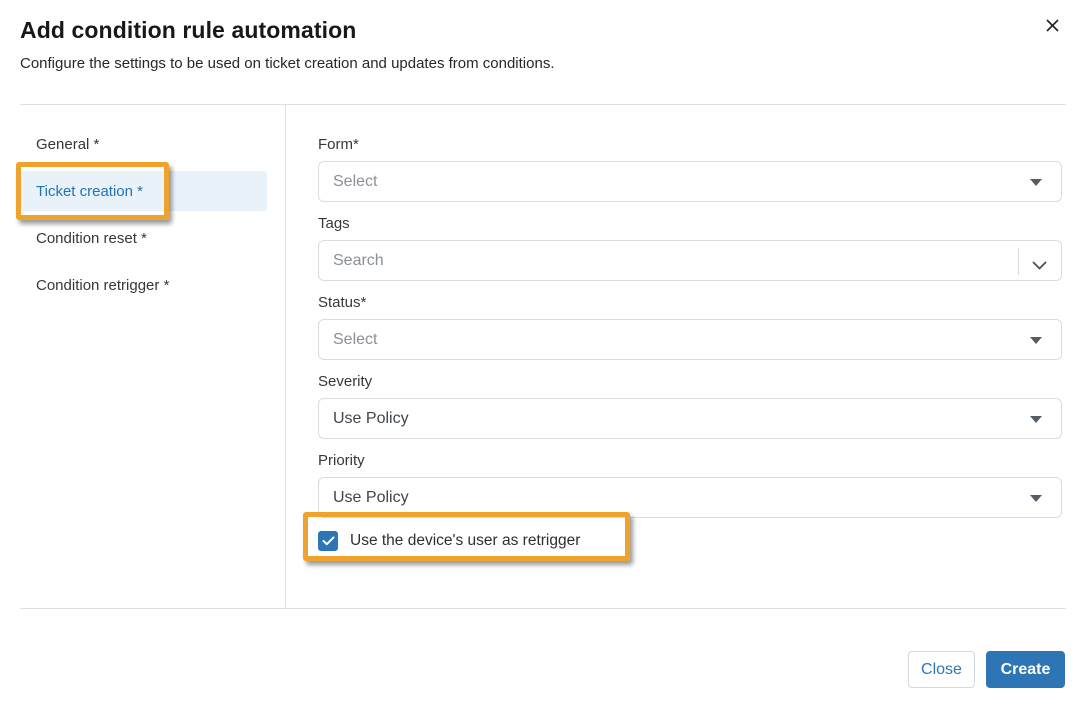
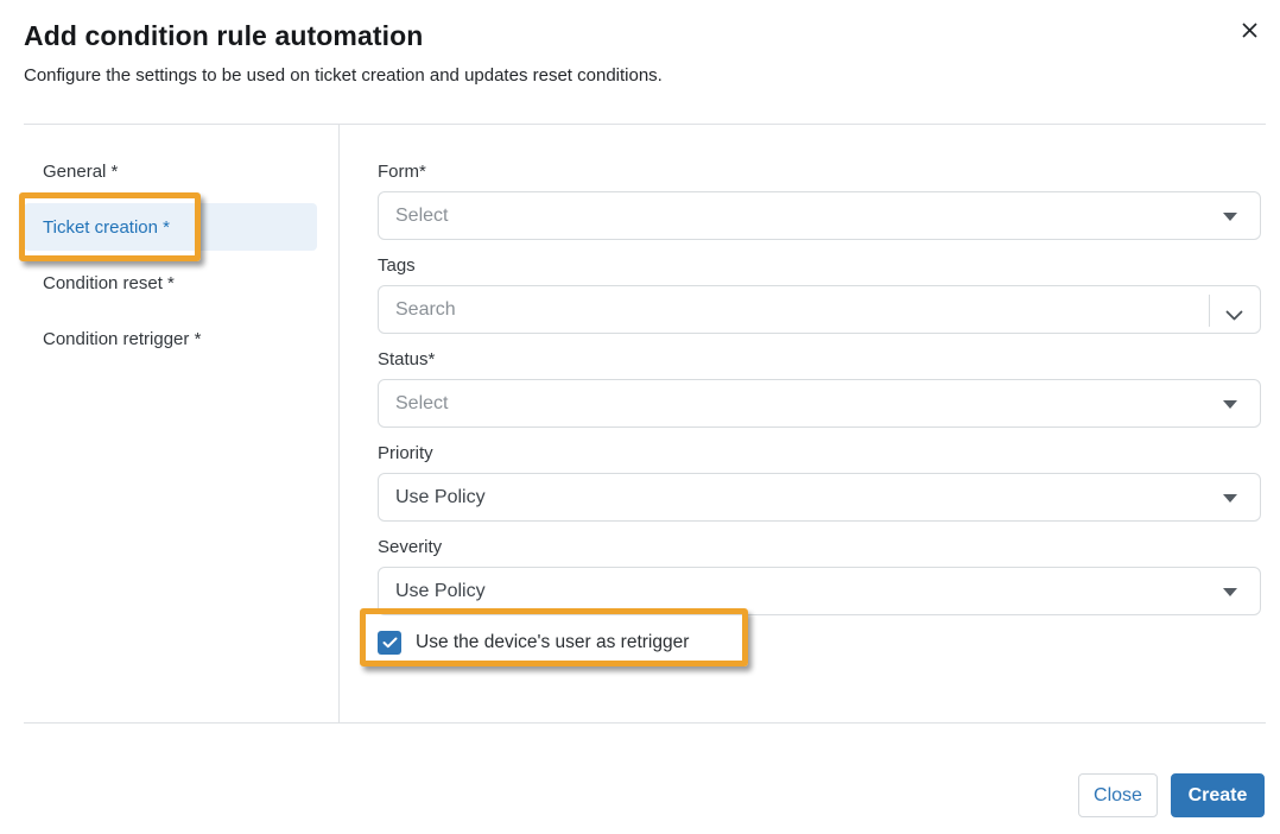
  Add condition rule automation
- Configure the settings to be used on ticket creation and updates from conditions.
+ Configure the settings to be used on ticket creation and updates reset conditions.
  General *
  Ticket creation *
  Condition reset *
  Condition retrigger *
  Form*
  Select
  Tags
  Search
  Status*
  Select
- Severity
+ Priority
  Use Policy
- Priority
+ Severity
  Use Policy
  Use the device's user as retrigger
  Close
  Create
